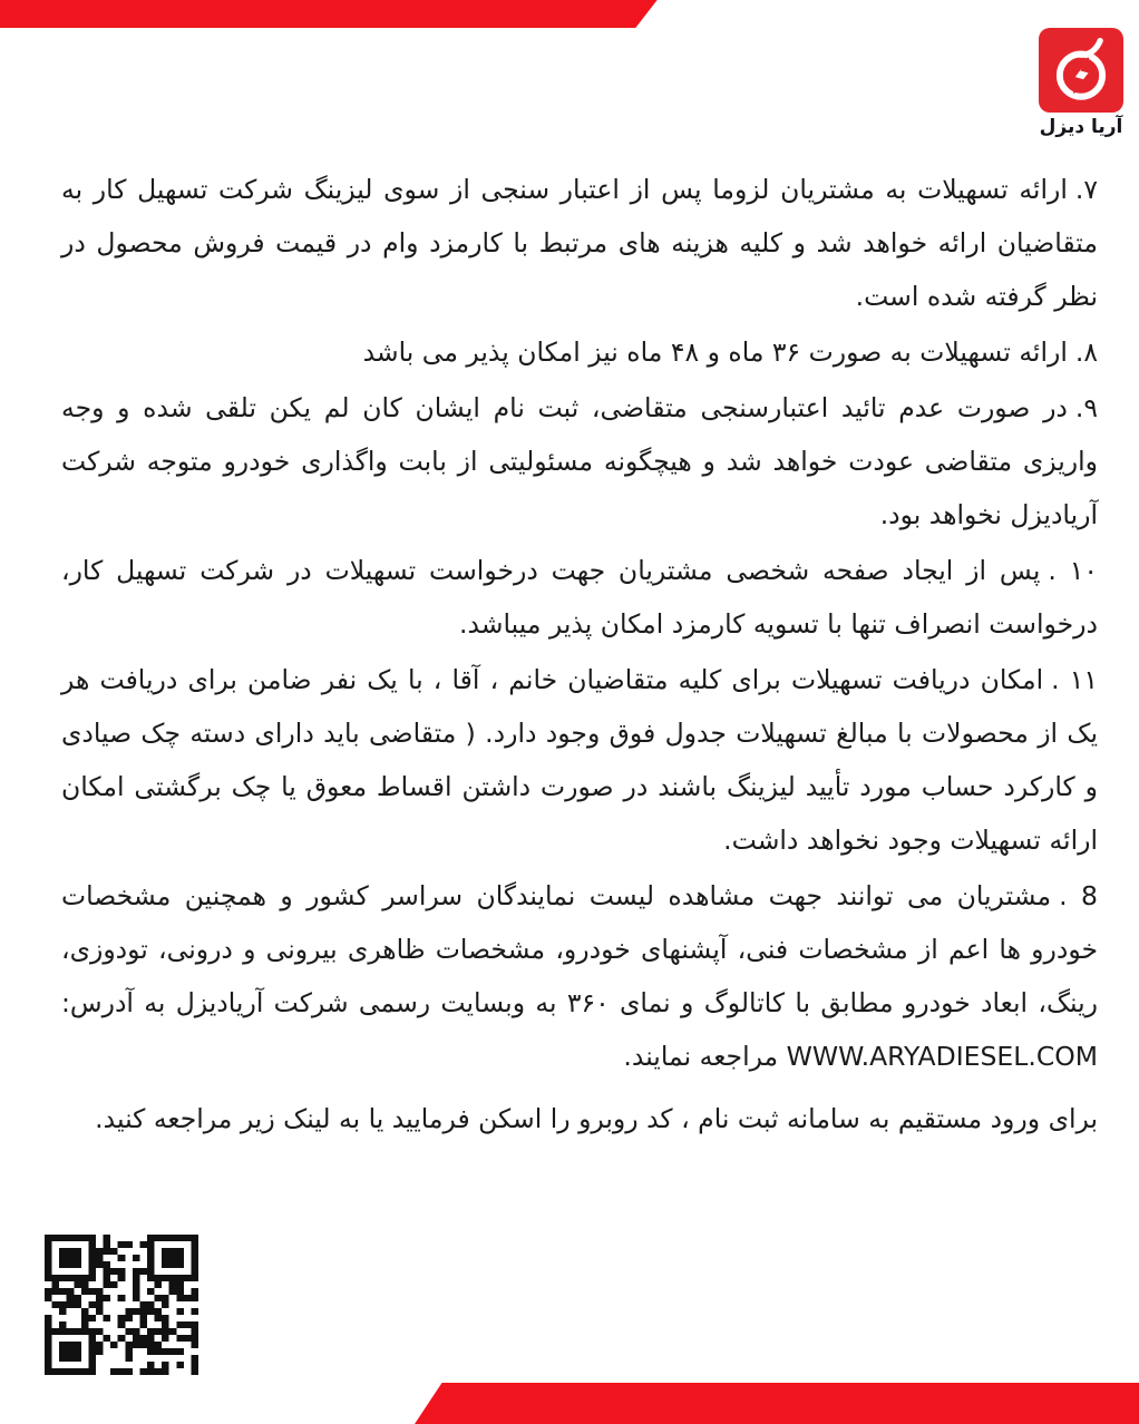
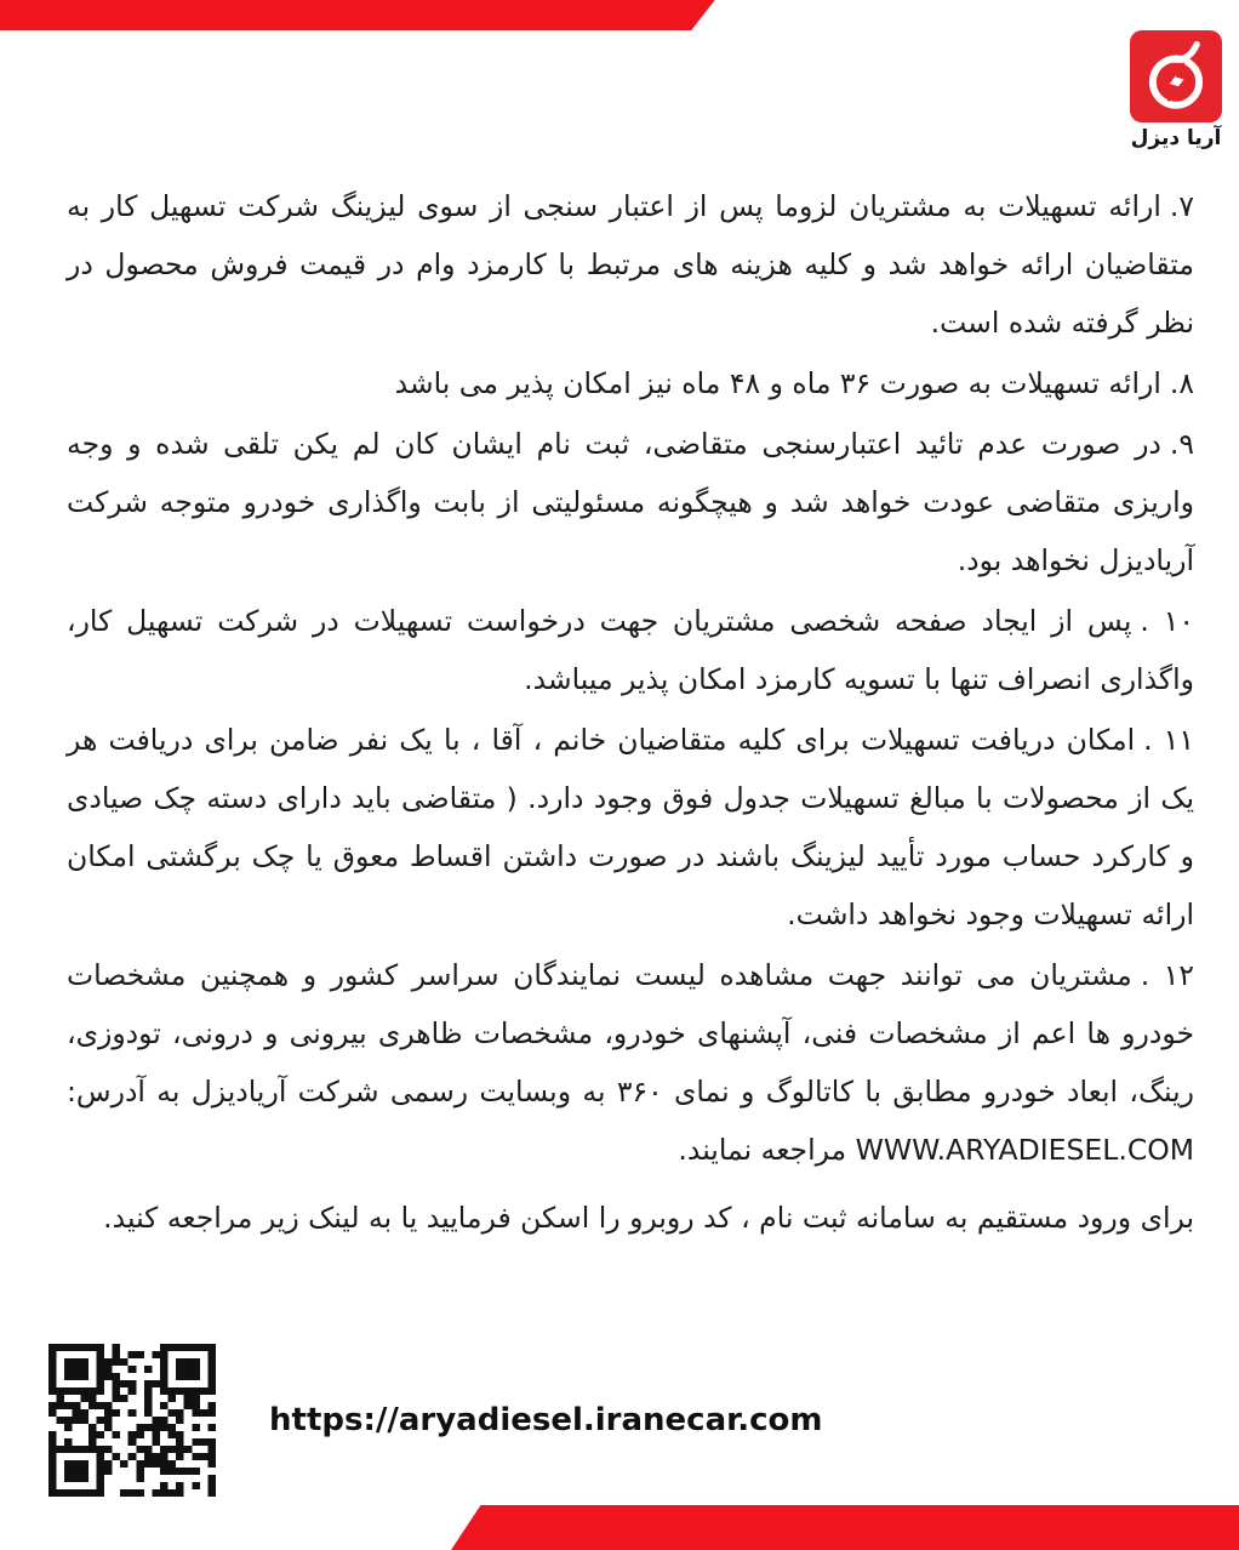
  آریا دیزل
  ۷.ارائه تسهیلات به مشتریان لزوما پس از اعتبار سنجی از سوی لیزینگ شرکت تسهیل کار به متقاضیان ارائه خواهد شد و کلیه هزینه های مرتبط با کارمزد وام در قیمت فروش محصول در نظر گرفته شده است.
  ۸.ارائه تسهیلات به صورت ۳۶ ماه و ۴۸ ماه نیز امکان پذیر می باشد
  ۹.در صورت عدم تائید اعتبارسنجی متقاضی، ثبت نام ایشان کان لم یکن تلقی شده و وجه واریزی متقاضی عودت خواهد شد و هیچگونه مسئولیتی از بابت واگذاری خودرو متوجه شرکت آریادیزل نخواهد بود.
- ۱۰ .پس از ایجاد صفحه شخصی مشتریان جهت درخواست تسهیلات در شرکت تسهیل کار، درخواست انصراف تنها با تسویه کارمزد امکان پذیر میباشد.
+ ۱۰ .پس از ایجاد صفحه شخصی مشتریان جهت درخواست تسهیلات در شرکت تسهیل کار، واگذاری انصراف تنها با تسویه کارمزد امکان پذیر میباشد.
  ۱۱ .امکان دریافت تسهیلات برای کلیه متقاضیان خانم ، آقا ، با یک نفر ضامن برای دریافت هر یک از محصولات با مبالغ تسهیلات جدول فوق وجود دارد. ( متقاضی باید دارای دسته چک صیادی و کارکرد حساب مورد تأیید لیزینگ باشند در صورت داشتن اقساط معوق یا چک برگشتی امکان ارائه تسهیلات وجود نخواهد داشت.
- 8 .مشتریان می توانند جهت مشاهده لیست نمایندگان سراسر کشور و همچنین مشخصات خودرو ها اعم از مشخصات فنی، آپشنهای خودرو، مشخصات ظاهری بیرونی و درونی، تودوزی، رینگ، ابعاد خودرو مطابق با کاتالوگ و نمای ۳۶۰ به وبسایت رسمی شرکت آریادیزل به آدرس: WWW.ARYADIESEL.COM مراجعه نمایند.
+ ۱۲ .مشتریان می توانند جهت مشاهده لیست نمایندگان سراسر کشور و همچنین مشخصات خودرو ها اعم از مشخصات فنی، آپشنهای خودرو، مشخصات ظاهری بیرونی و درونی، تودوزی، رینگ، ابعاد خودرو مطابق با کاتالوگ و نمای ۳۶۰ به وبسایت رسمی شرکت آریادیزل به آدرس: WWW.ARYADIESEL.COM مراجعه نمایند.
  برای ورود مستقیم به سامانه ثبت نام ، کد روبرو را اسکن فرمایید یا به لینک زیر مراجعه کنید.
+ https://aryadiesel.iranecar.com
